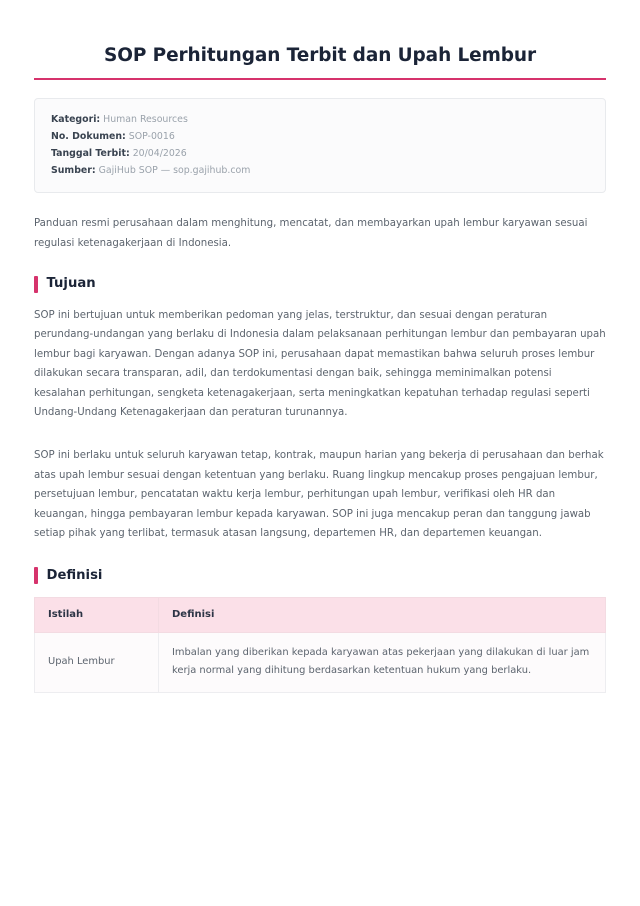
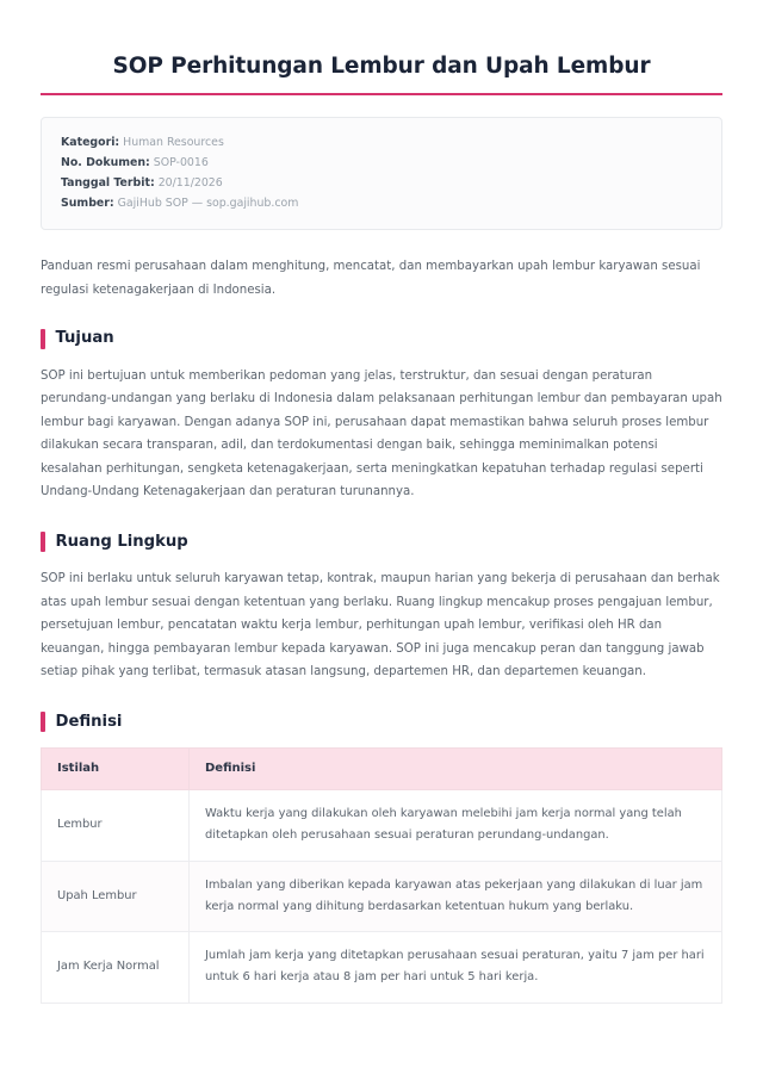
- SOP Perhitungan Terbit dan Upah Lembur
+ SOP Perhitungan Lembur dan Upah Lembur
  Kategori: Human Resources
  No. Dokumen: SOP-0016
- Tanggal Terbit: 20/04/2026
+ Tanggal Terbit: 20/11/2026
  Sumber: GajiHub SOP — sop.gajihub.com
  Panduan resmi perusahaan dalam menghitung, mencatat, dan membayarkan upah lembur karyawan sesuai regulasi ketenagakerjaan di Indonesia.
  Tujuan
  SOP ini bertujuan untuk memberikan pedoman yang jelas, terstruktur, dan sesuai dengan peraturan perundang-undangan yang berlaku di Indonesia dalam pelaksanaan perhitungan lembur dan pembayaran upah lembur bagi karyawan. Dengan adanya SOP ini, perusahaan dapat memastikan bahwa seluruh proses lembur dilakukan secara transparan, adil, dan terdokumentasi dengan baik, sehingga meminimalkan potensi kesalahan perhitungan, sengketa ketenagakerjaan, serta meningkatkan kepatuhan terhadap regulasi seperti Undang-Undang Ketenagakerjaan dan peraturan turunannya.
+ Ruang Lingkup
  SOP ini berlaku untuk seluruh karyawan tetap, kontrak, maupun harian yang bekerja di perusahaan dan berhak atas upah lembur sesuai dengan ketentuan yang berlaku. Ruang lingkup mencakup proses pengajuan lembur, persetujuan lembur, pencatatan waktu kerja lembur, perhitungan upah lembur, verifikasi oleh HR dan keuangan, hingga pembayaran lembur kepada karyawan. SOP ini juga mencakup peran dan tanggung jawab setiap pihak yang terlibat, termasuk atasan langsung, departemen HR, dan departemen keuangan.
  Definisi
  Istilah	Definisi
+ Lembur	Waktu kerja yang dilakukan oleh karyawan melebihi jam kerja normal yang telah ditetapkan oleh perusahaan sesuai peraturan perundang-undangan.
  Upah Lembur	Imbalan yang diberikan kepada karyawan atas pekerjaan yang dilakukan di luar jam kerja normal yang dihitung berdasarkan ketentuan hukum yang berlaku.
+ Jam Kerja Normal	Jumlah jam kerja yang ditetapkan perusahaan sesuai peraturan, yaitu 7 jam per hari untuk 6 hari kerja atau 8 jam per hari untuk 5 hari kerja.
